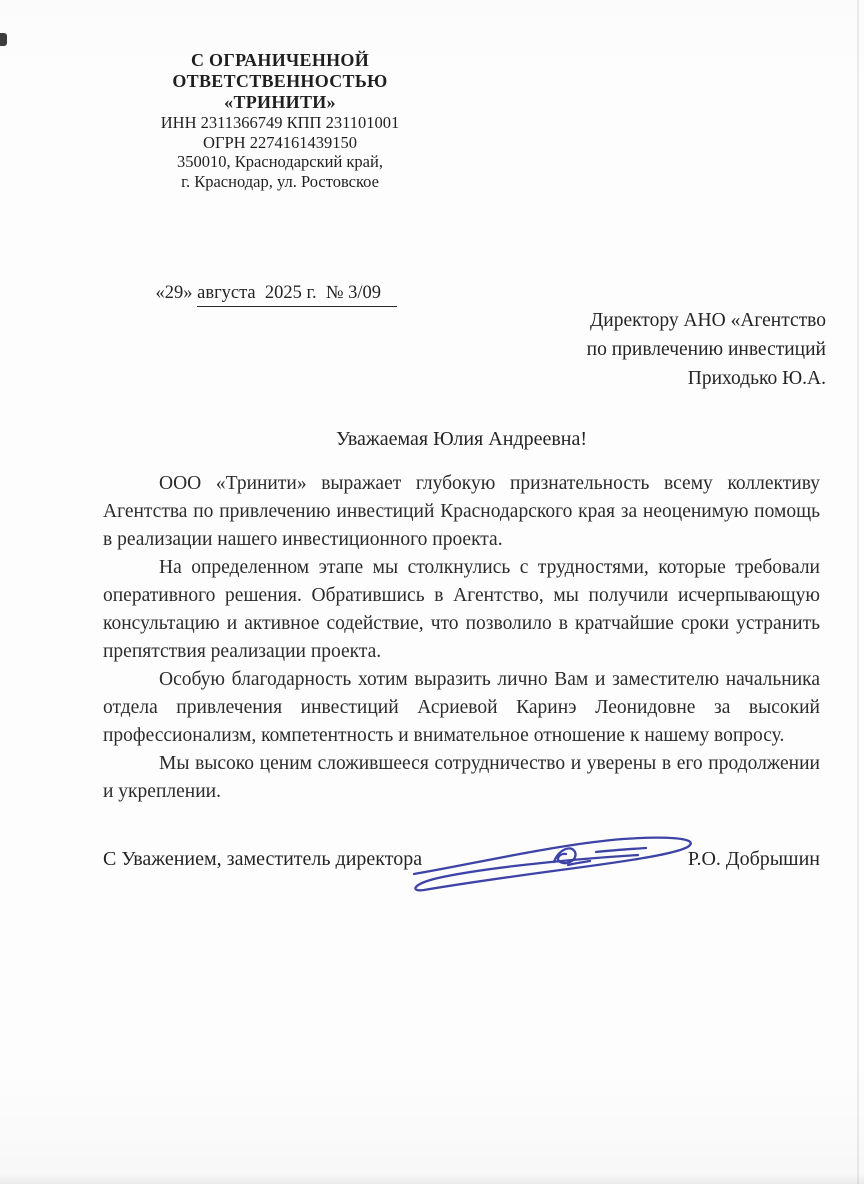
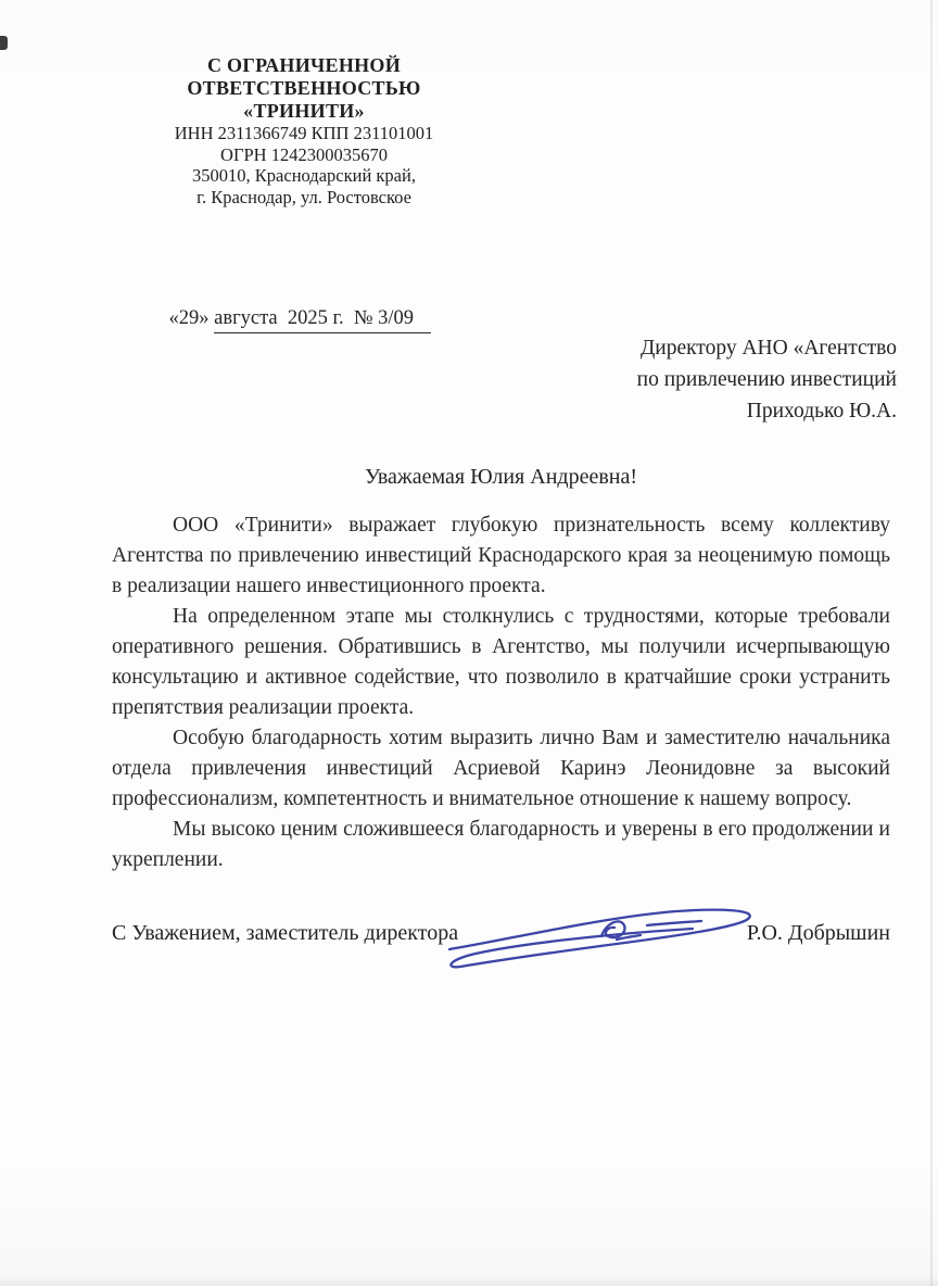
  С ОГРАНИЧЕННОЙ
  ОТВЕТСТВЕННОСТЬЮ
  «ТРИНИТИ»
  ИНН 2311366749 КПП 231101001
- ОГРН 2274161439150
+ ОГРН 1242300035670
  350010, Краснодарский край,
  г. Краснодар, ул. Ростовское
  «29» августа 2025 г. № 3/09
  Директору АНО «Агентство
  по привлечению инвестиций
  Приходько Ю.А.
  Уважаемая Юлия Андреевна!
  ООО «Тринити» выражает глубокую признательность всему коллективу Агентства по привлечению инвестиций Краснодарского края за неоценимую помощь в реализации нашего инвестиционного проекта.
  На определенном этапе мы столкнулись с трудностями, которые требовали оперативного решения. Обратившись в Агентство, мы получили исчерпывающую консультацию и активное содействие, что позволило в кратчайшие сроки устранить препятствия реализации проекта.
  Особую благодарность хотим выразить лично Вам и заместителю начальника отдела привлечения инвестиций Асриевой Каринэ Леонидовне за высокий профессионализм, компетентность и внимательное отношение к нашему вопросу.
- Мы высоко ценим сложившееся сотрудничество и уверены в его продолжении и укреплении.
+ Мы высоко ценим сложившееся благодарность и уверены в его продолжении и укреплении.
  С Уважением, заместитель директора
  Р.О. Добрышин
